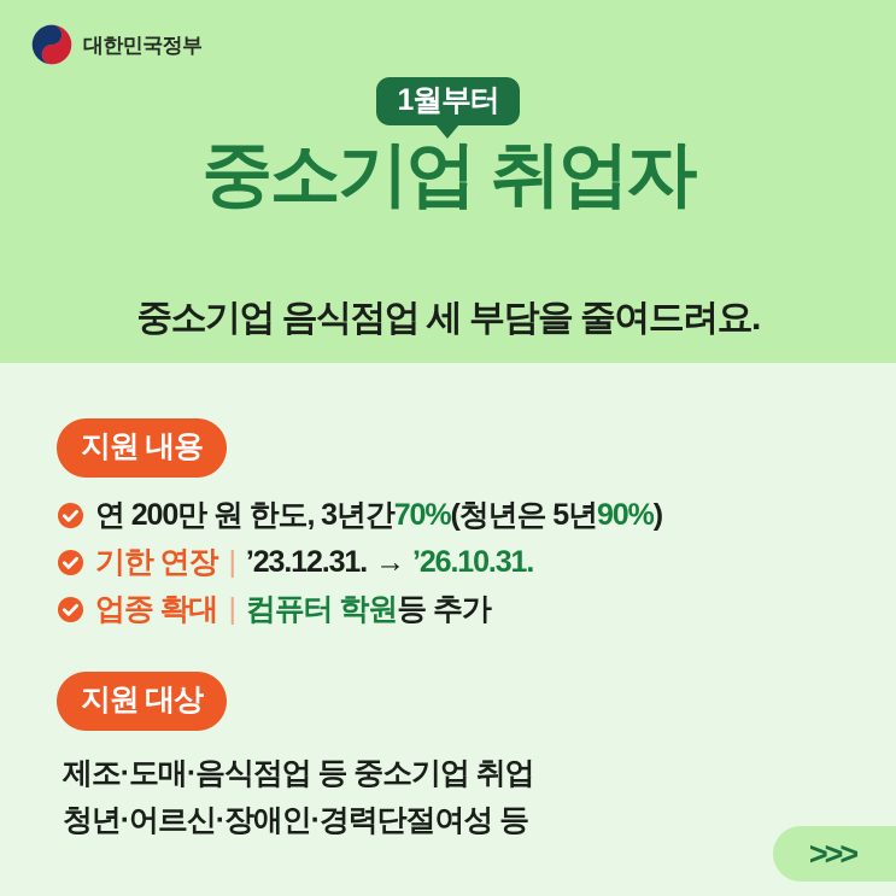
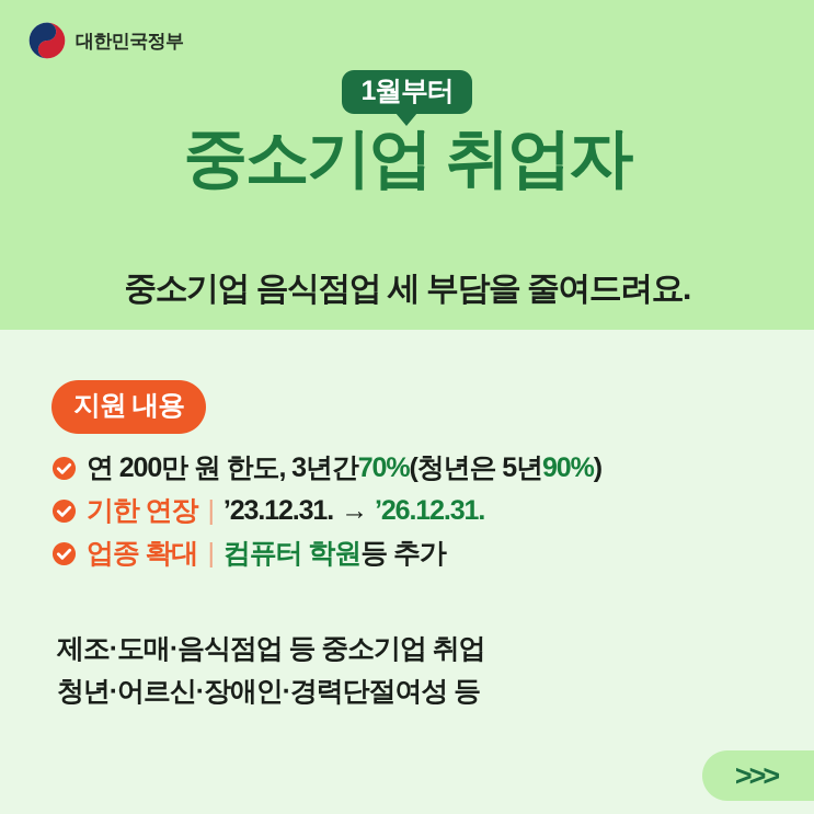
  대한민국정부
  1월부터
  중소기업 취업자
  중소기업 음식점업 세 부담을 줄여드려요.
  지원 내용
  연 200만 원 한도, 3년간
  70%
  (청년은 5년
  90%
  )
  기한 연장
  |
  ’23.12.31.
  →
- ’26.10.31.
+ ’26.12.31.
  업종 확대
  |
  컴퓨터 학원
  등 추가
- 지원 대상
  제조·도매·음식점업 등 중소기업 취업
  청년·어르신·장애인·경력단절여성 등
  >>>
